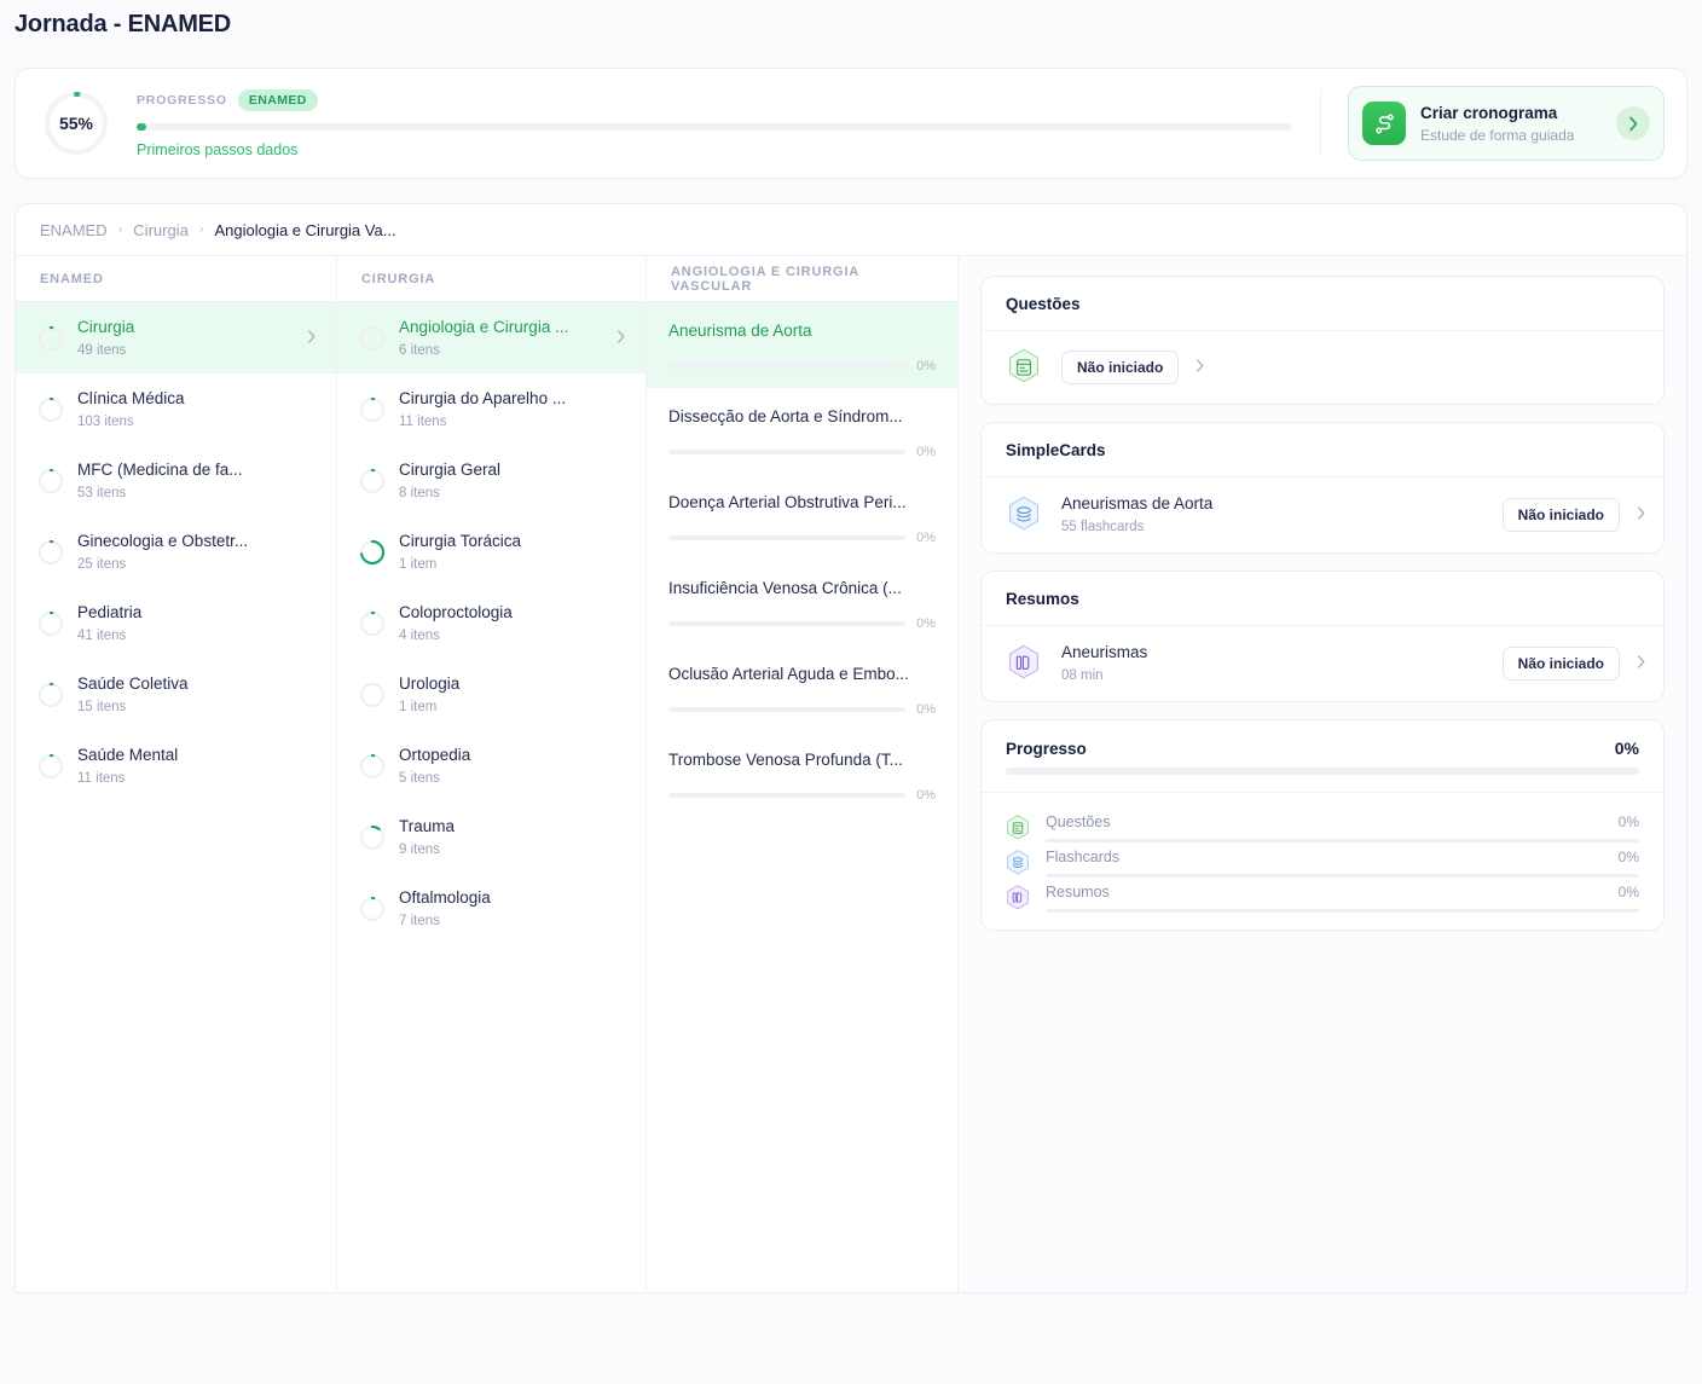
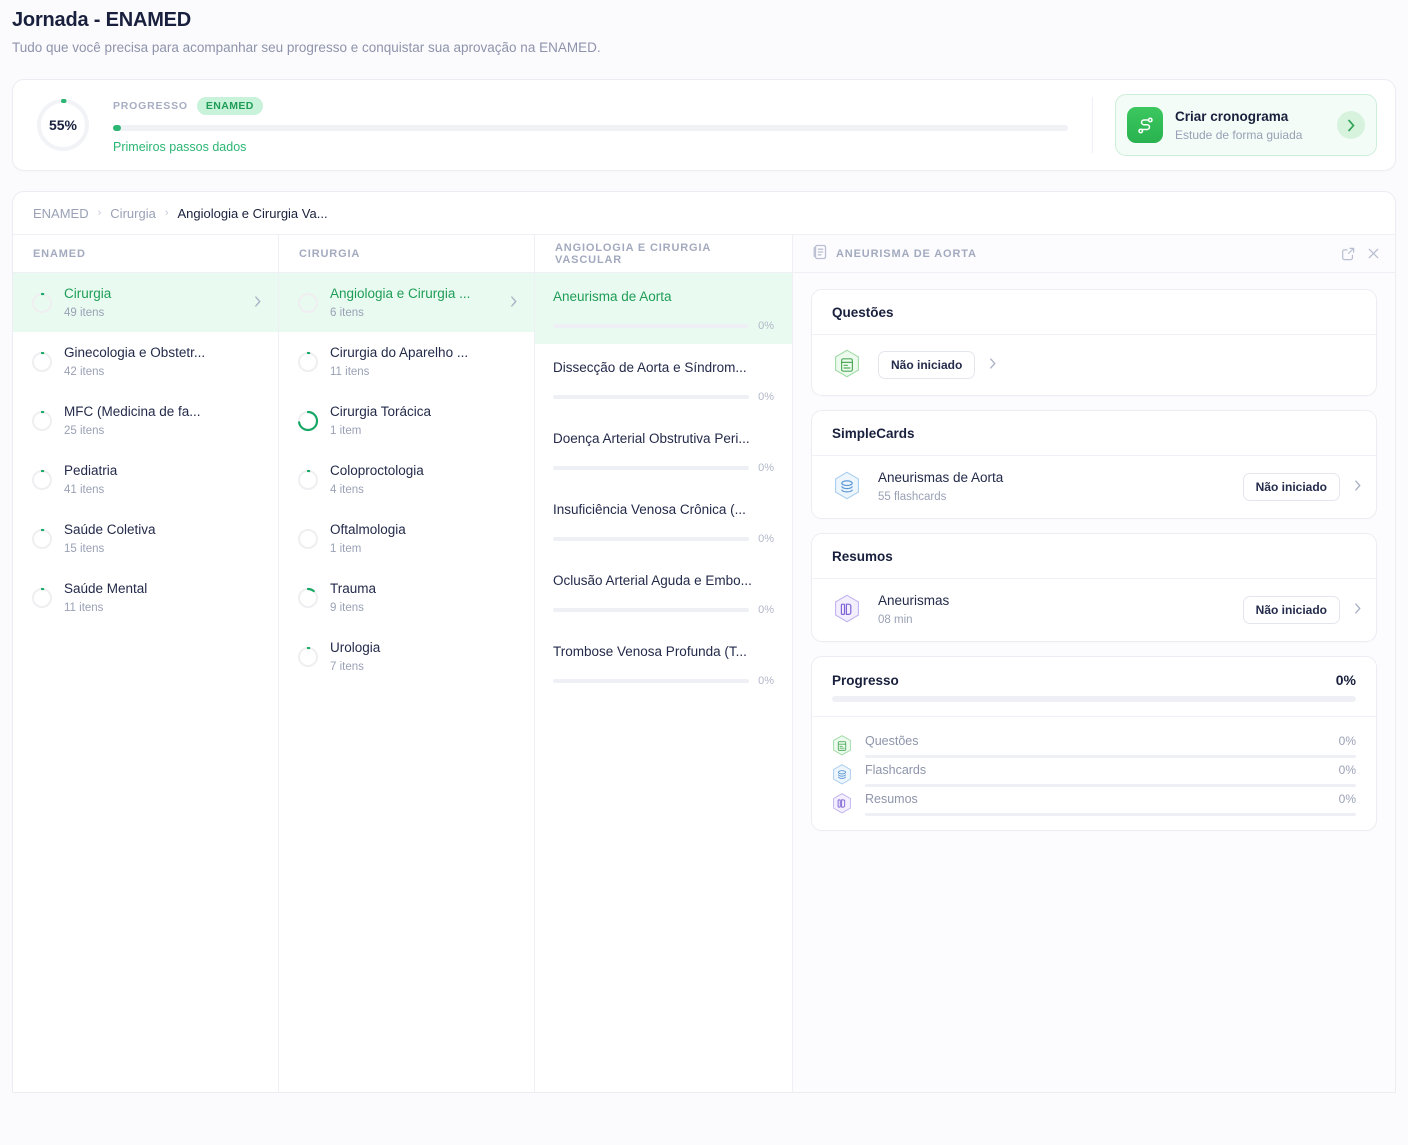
  Jornada - ENAMED
+ Tudo que você precisa para acompanhar seu progresso e conquistar sua aprovação na ENAMED.
  55%
  PROGRESSO
  ENAMED
  Primeiros passos dados
  Criar cronograma
  Estude de forma guiada
  ENAMED
  ›
  Cirurgia
  ›
  Angiologia e Cirurgia Va...
  ENAMED
  Cirurgia
  49 itens
- Clínica Médica
- 103 itens
- MFC (Medicina de fa...
+ Ginecologia e Obstetr...
- 53 itens
+ 42 itens
- Ginecologia e Obstetr...
+ MFC (Medicina de fa...
  25 itens
  Pediatria
  41 itens
  Saúde Coletiva
  15 itens
  Saúde Mental
  11 itens
  CIRURGIA
  Angiologia e Cirurgia ...
  6 itens
  Cirurgia do Aparelho ...
  11 itens
- Cirurgia Geral
- 8 itens
  Cirurgia Torácica
  1 item
  Coloproctologia
  4 itens
- Urologia
+ Oftalmologia
  1 item
- Ortopedia
- 5 itens
  Trauma
  9 itens
- Oftalmologia
+ Urologia
  7 itens
  ANGIOLOGIA E CIRURGIA VASCULAR
  Aneurisma de Aorta
  0%
  Dissecção de Aorta e Síndrom...
  0%
  Doença Arterial Obstrutiva Peri...
  0%
  Insuficiência Venosa Crônica (...
  0%
  Oclusão Arterial Aguda e Embo...
  0%
  Trombose Venosa Profunda (T...
  0%
+ ANEURISMA DE AORTA
  Questões
  Não iniciado
  SimpleCards
  Aneurismas de Aorta
  55 flashcards
  Não iniciado
  Resumos
  Aneurismas
  08 min
  Não iniciado
  Progresso
  0%
  Questões
  0%
  Flashcards
  0%
  Resumos
  0%
